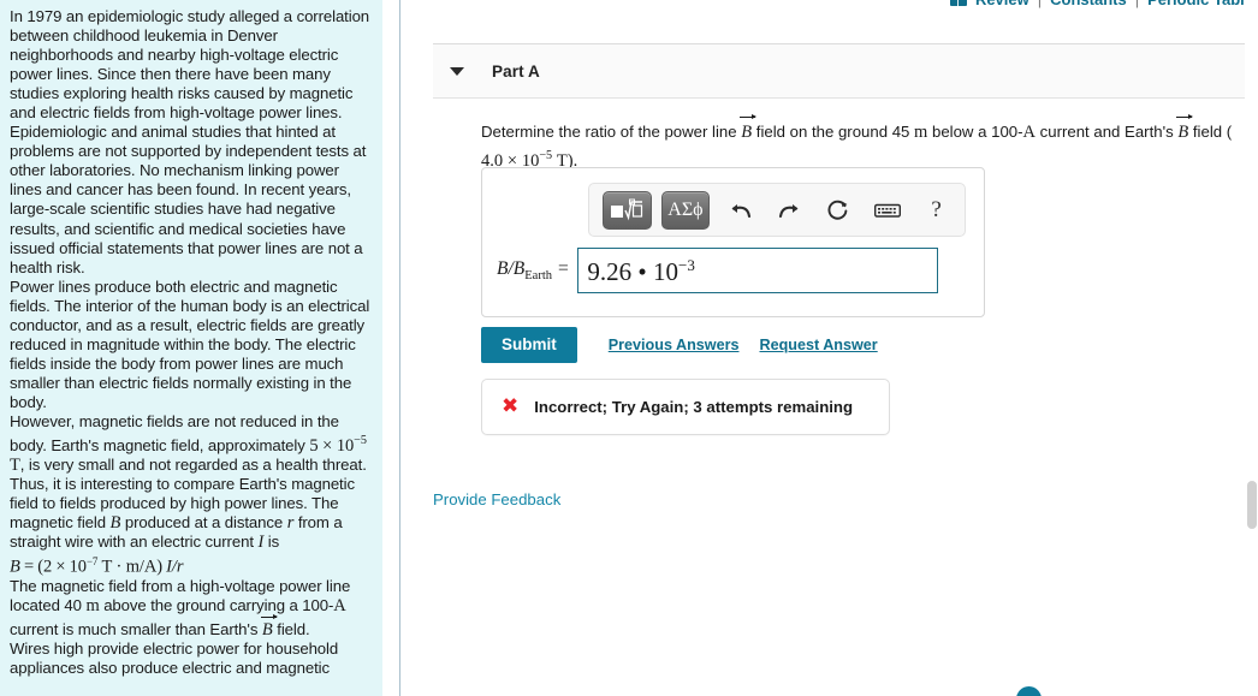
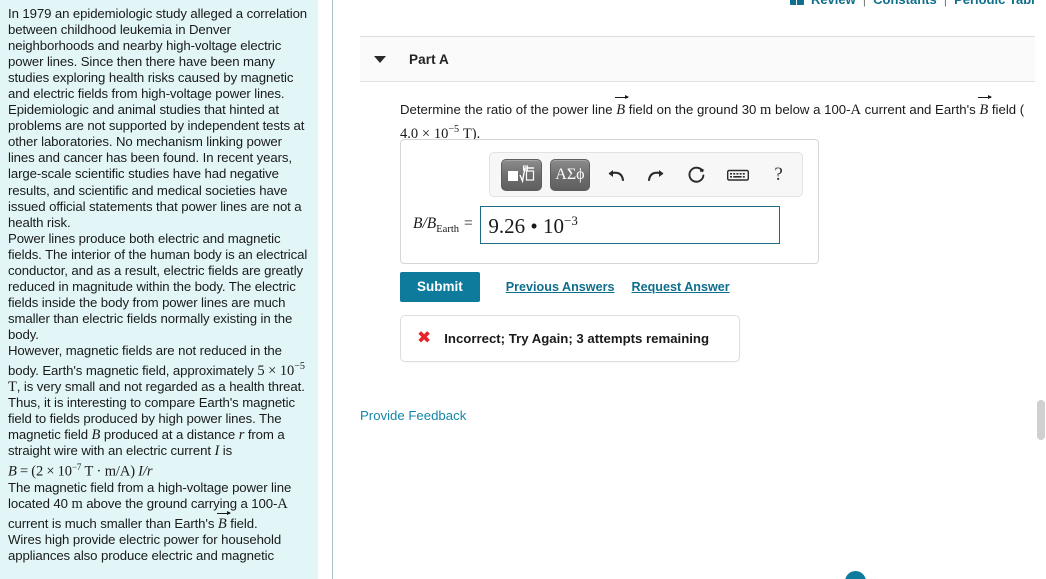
  In 1979 an epidemiologic study alleged a correlation between childhood leukemia in Denver neighborhoods and nearby high-voltage electric power lines. Since then there have been many studies exploring health risks caused by magnetic and electric fields from high-voltage power lines. Epidemiologic and animal studies that hinted at problems are not supported by independent tests at other laboratories. No mechanism linking power lines and cancer has been found. In recent years, large-scale scientific studies have had negative results, and scientific and medical societies have issued official statements that power lines are not a health risk.
  Power lines produce both electric and magnetic fields. The interior of the human body is an electrical conductor, and as a result, electric fields are greatly reduced in magnitude within the body. The electric fields inside the body from power lines are much smaller than electric fields normally existing in the body.
  However, magnetic fields are not reduced in the body. Earth's magnetic field, approximately 5 × 10−5 T, is very small and not regarded as a health threat. Thus, it is interesting to compare Earth's magnetic field to fields produced by high power lines. The magnetic field B produced at a distance r from a straight wire with an electric current I is
  B = (2 × 10−7 T · m/A) I/r
  The magnetic field from a high-voltage power line located 40 m above the ground carrying a 100-A current is much smaller than Earth's B field.
  Wires high provide electric power for household appliances also produce electric and magnetic
  Part A
- Determine the ratio of the power line B field on the ground 45 m below a 100-A current and Earth's B field ( 4.0 × 10−5 T).
+ Determine the ratio of the power line B field on the ground 30 m below a 100-A current and Earth's B field ( 4.0 × 10−5 T).
  ΑΣϕ
  ?
  B/BEarth =
  9.26 • 10−3
  Submit
  Previous Answers
  Request Answer
  ✖
  Incorrect; Try Again; 3 attempts remaining
  Provide Feedback
